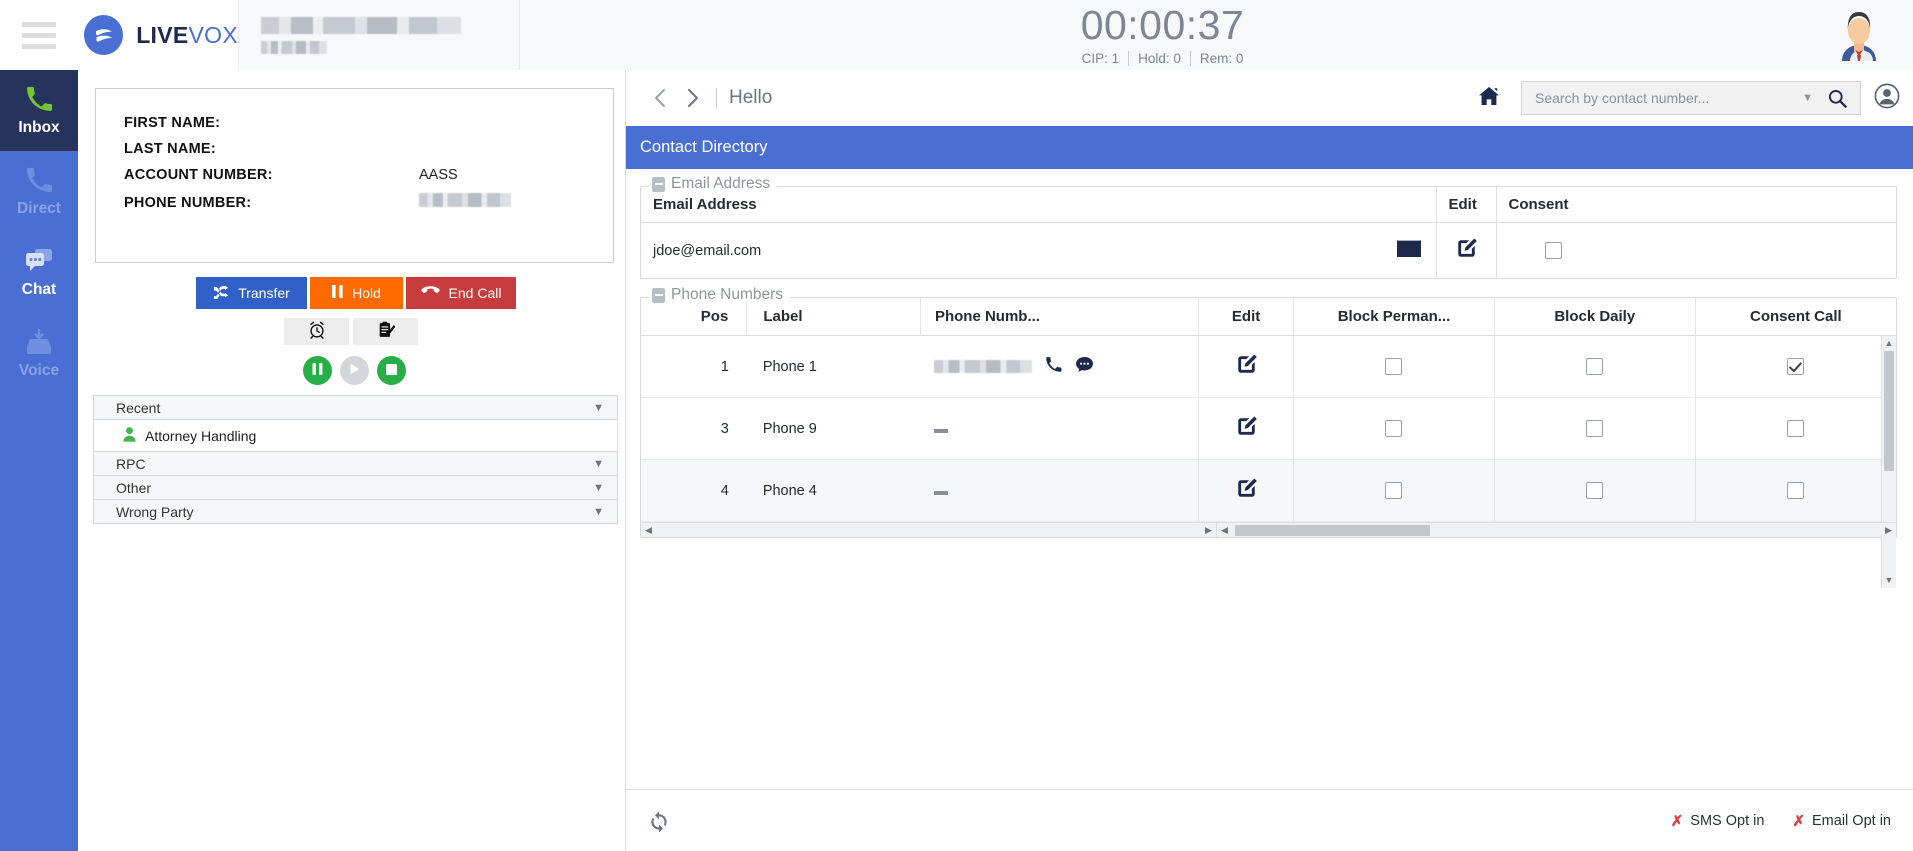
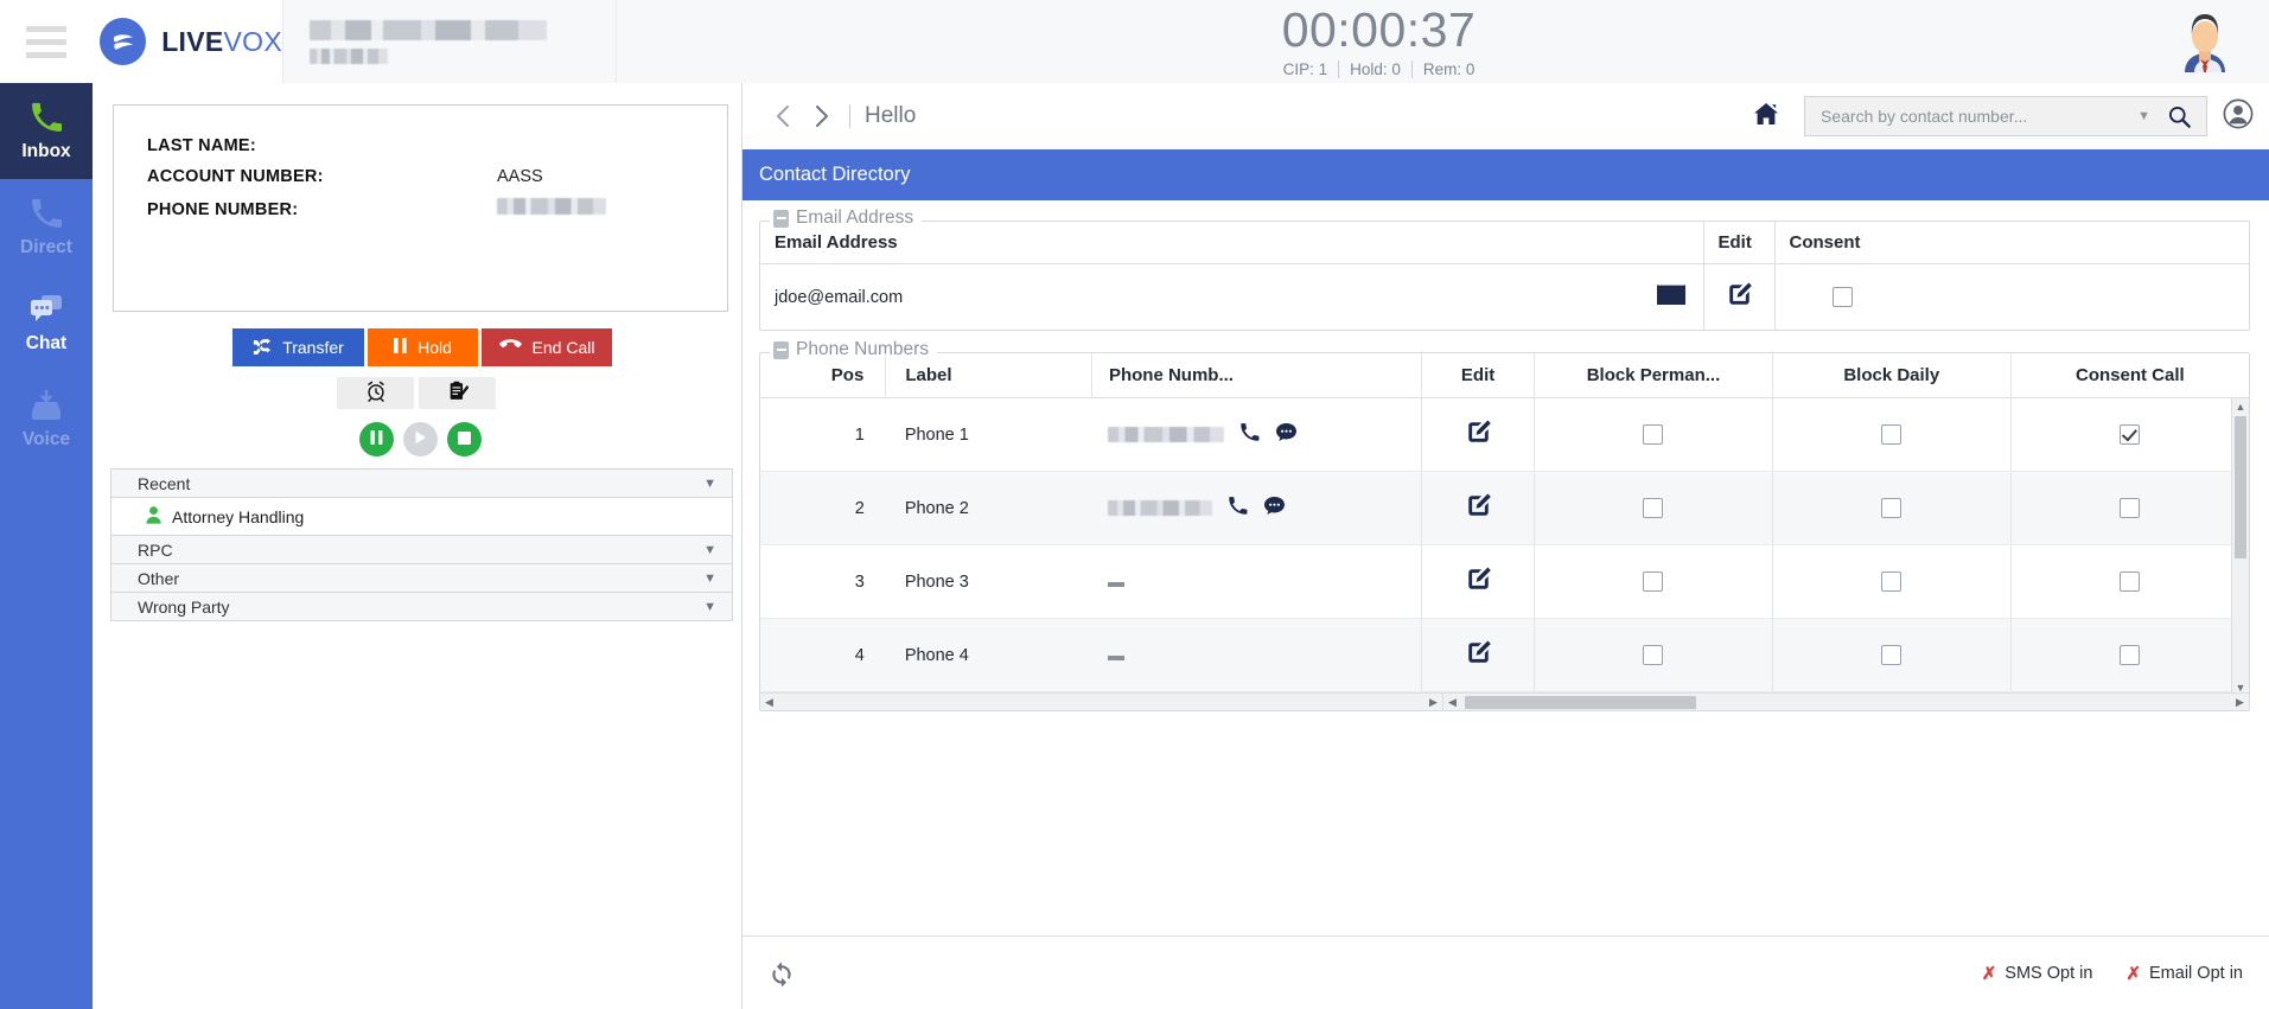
  LIVEVOX
  00:00:37
  CIP: 1
  Hold: 0
  Rem: 0
  Inbox
  Direct
  Chat
  Voice
- FIRST NAME:
  LAST NAME:
  ACCOUNT NUMBER:
  AASS
  PHONE NUMBER:
  Transfer
  Hold
  End Call
  Recent
  ▼
  Attorney Handling
  RPC
  ▼
  Other
  ▼
  Wrong Party
  ▼
  Hello
  Search by contact number...
  ▼
  Contact Directory
  Email Address
  Email Address	Edit	Consent
  jdoe@email.com
  Phone Numbers
  Pos	Label	Phone Numb...	Edit	Block Perman...	Block Daily	Consent Call
  1	Phone 1
+ 2	Phone 2
- 3	Phone 9
+ 3	Phone 3
  4	Phone 4
  ▲
  ▼
  ◀
  ▶
  ◀
  ▶
  ✗
  SMS Opt in
  ✗
  Email Opt in
